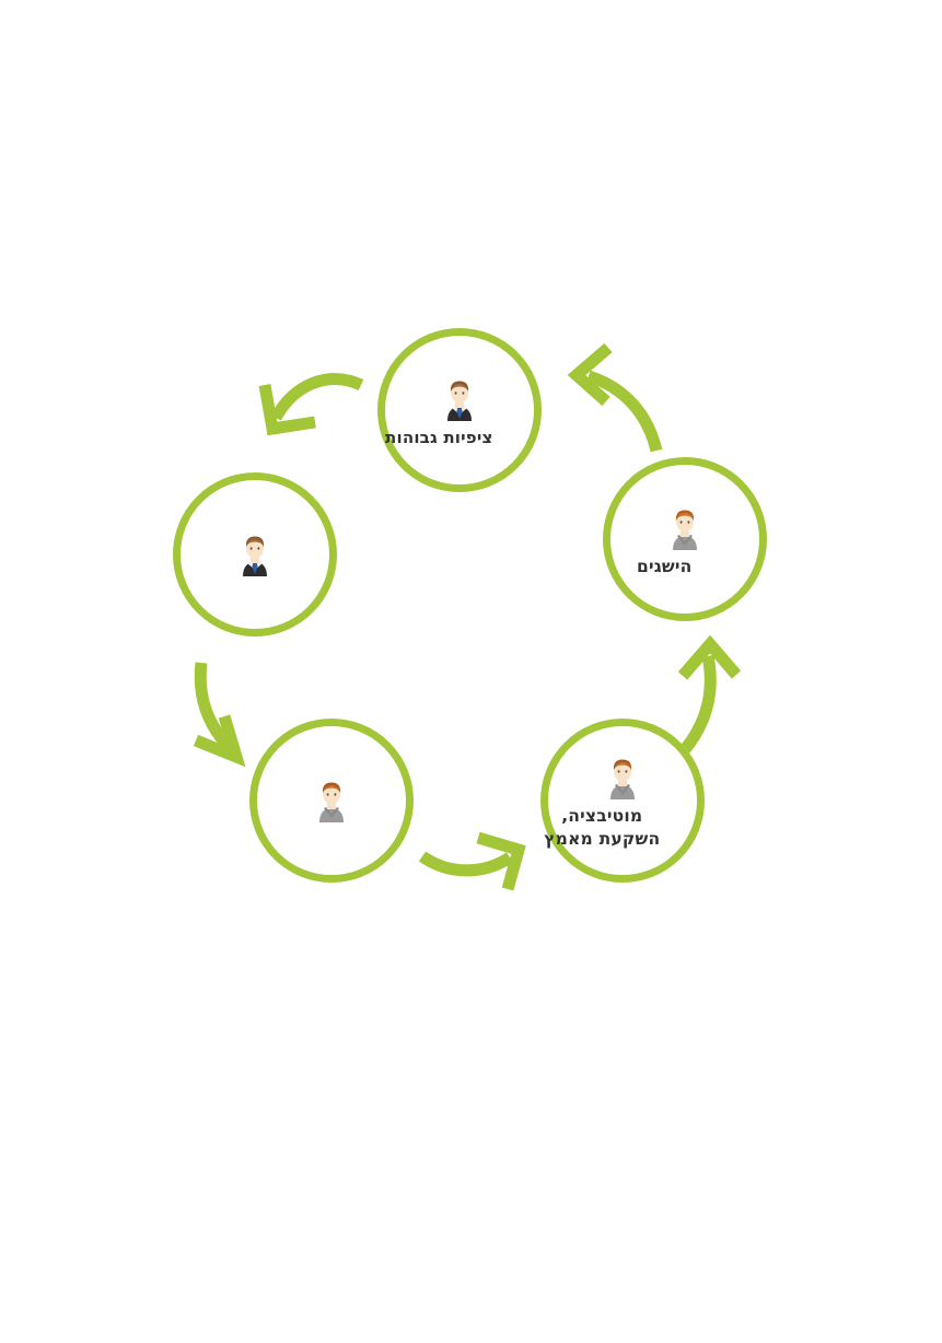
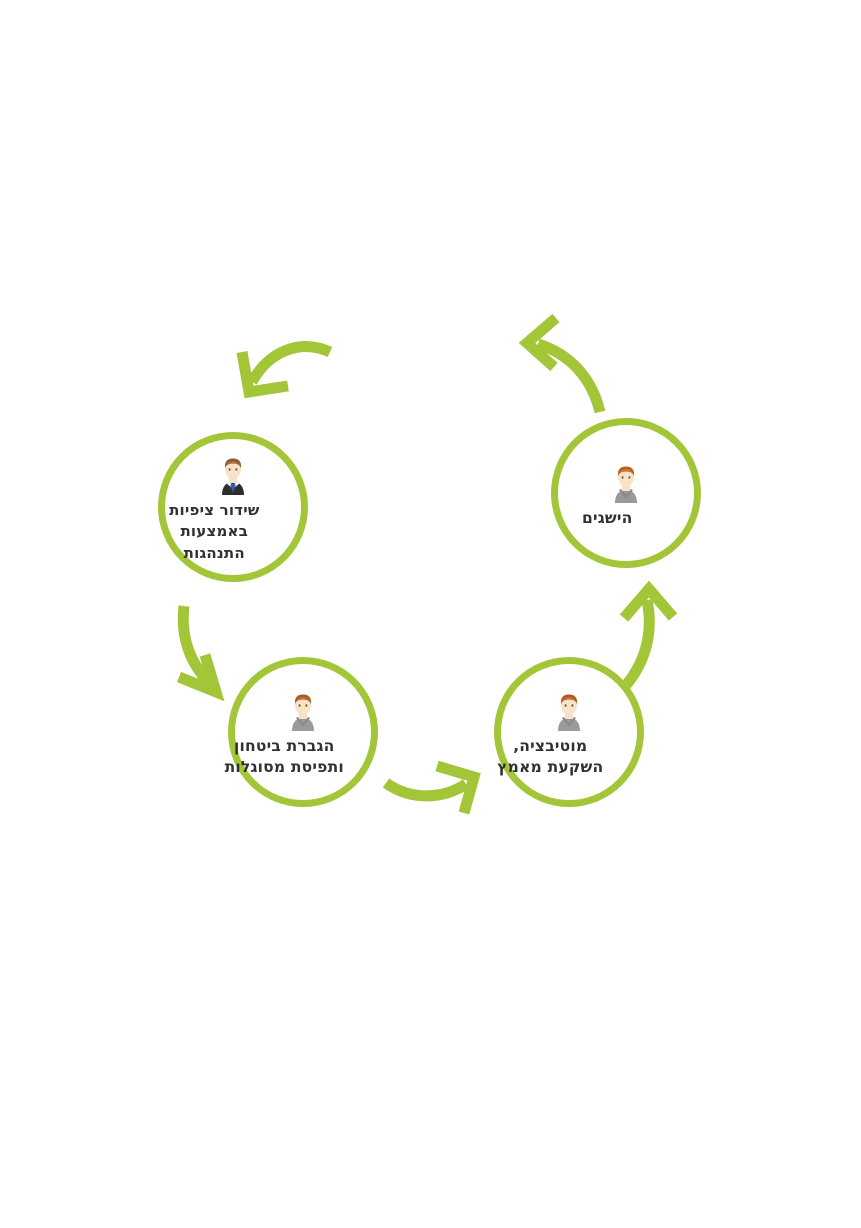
- ציפיות גבוהות
  הישגים
  מוטיבציה,
  השקעת מאמץ
+ הגברת ביטחון
+ ותפיסת מסוגלות
+ שידור ציפיות
+ באמצעות
+ התנהגות
